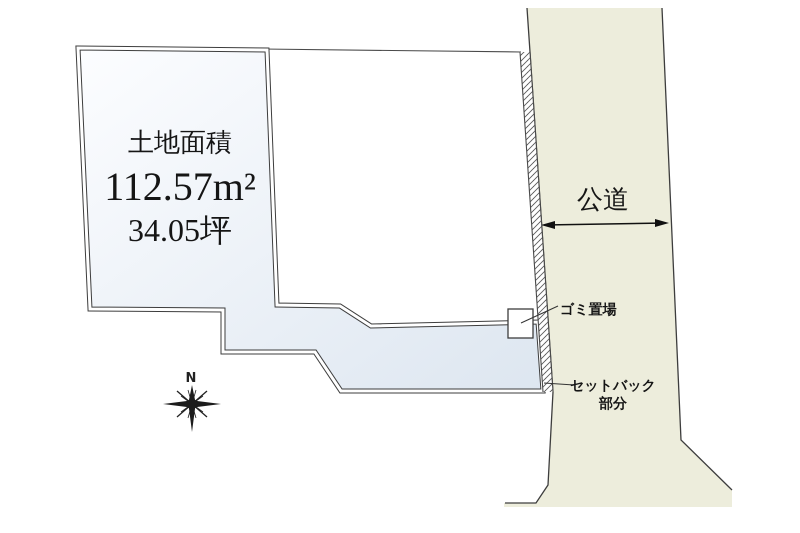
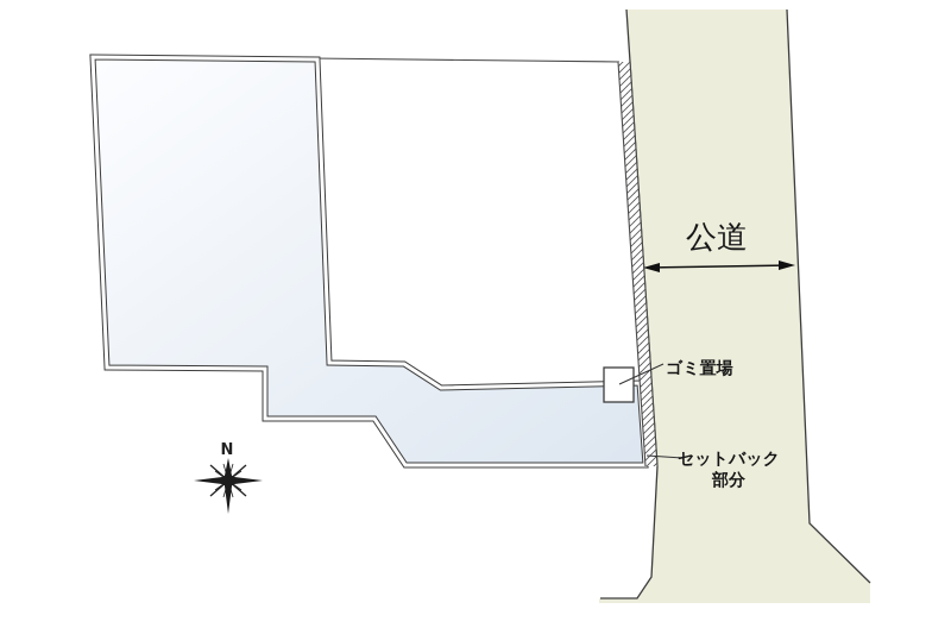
- 土地面積
- 112.57m²
- 34.05坪
  公道
  ゴミ置場
  セットバック
  部分
  N
